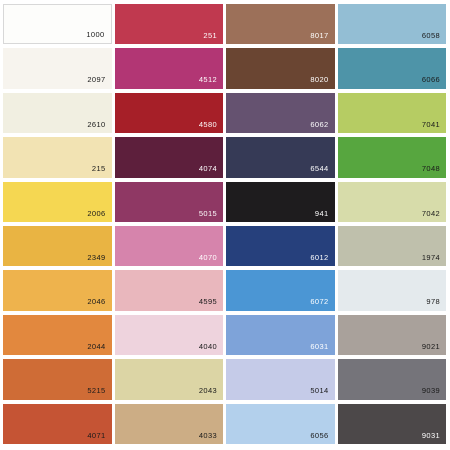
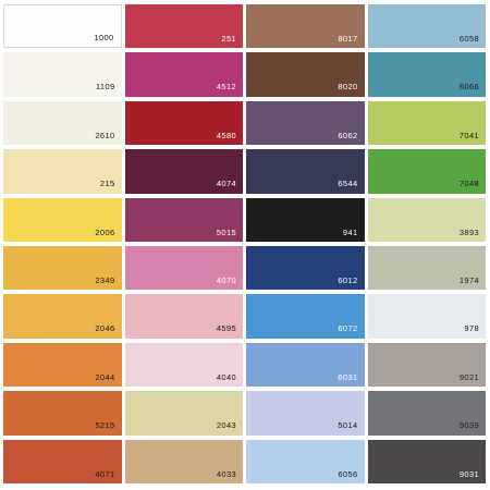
  1000
  251
  8017
  6058
- 2097
+ 1109
  4512
  8020
  6066
  2610
  4580
  6062
  7041
  215
  4074
  6544
  7048
  2006
  5015
  941
- 7042
+ 3893
  2349
  4070
  6012
  1974
  2046
  4595
  6072
  978
  2044
  4040
  6031
  9021
  5215
  2043
  5014
  9039
  4071
  4033
  6056
  9031
